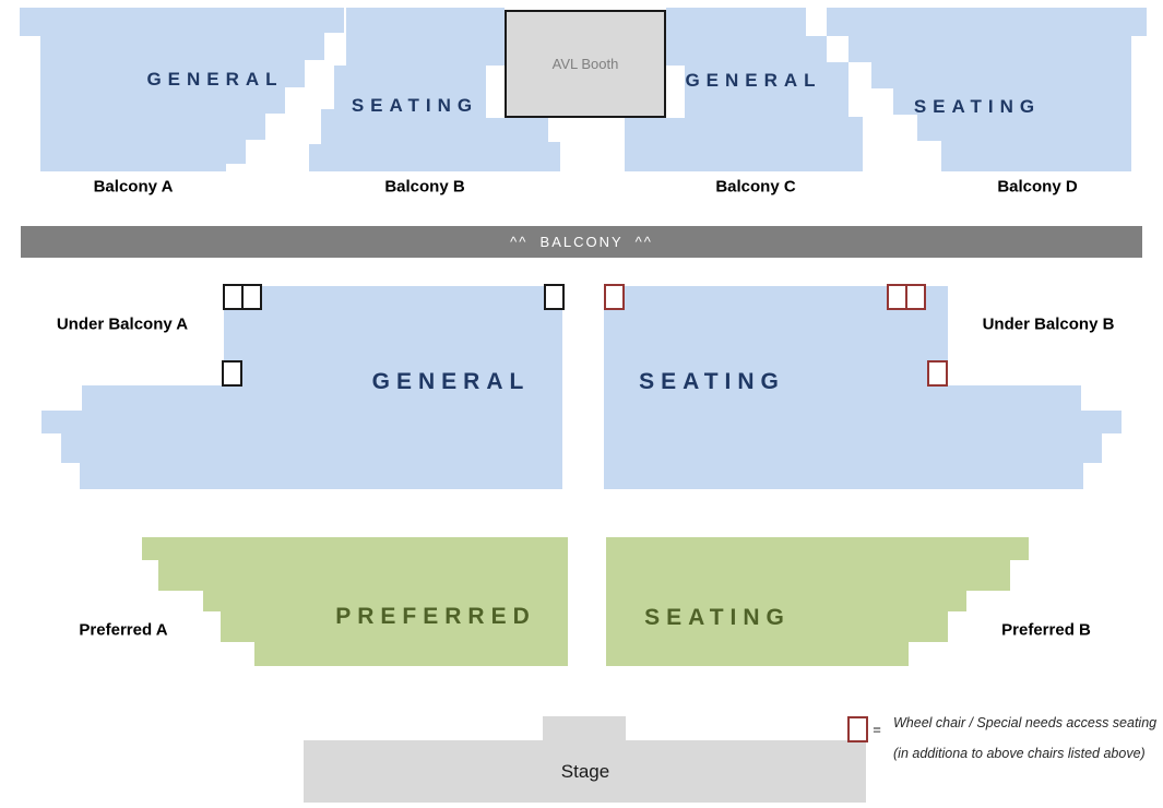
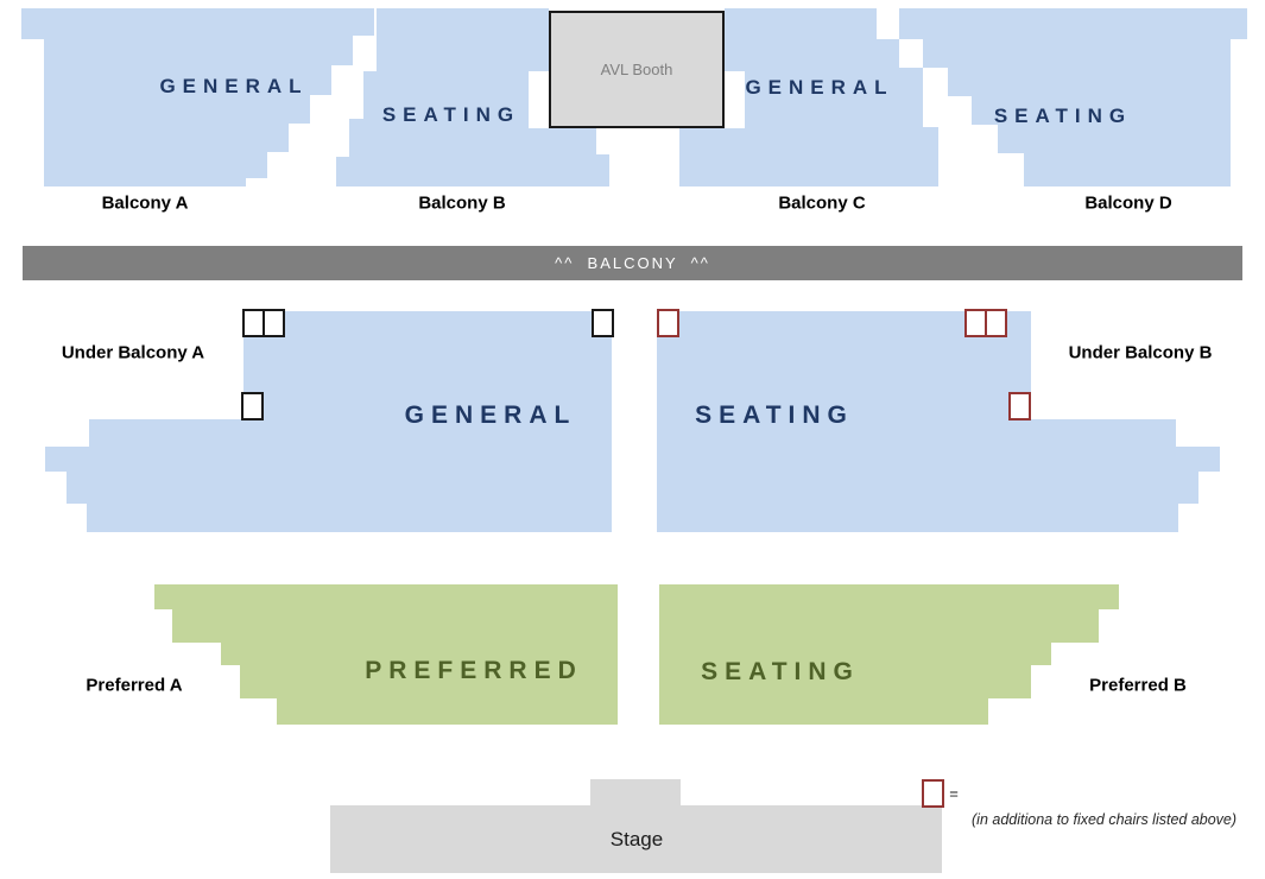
  GENERAL
  SEATING
  GENERAL
  SEATING
  AVL Booth
  Balcony A
  Balcony B
  Balcony C
  Balcony D
  ^^ BALCONY ^^
  Under Balcony A
  Under Balcony B
  GENERAL
  SEATING
  PREFERRED
  SEATING
  Preferred A
  Preferred B
  Stage
  =
- Wheel chair / Special needs access seating
- (in additiona to above chairs listed above)
+ (in additiona to fixed chairs listed above)
